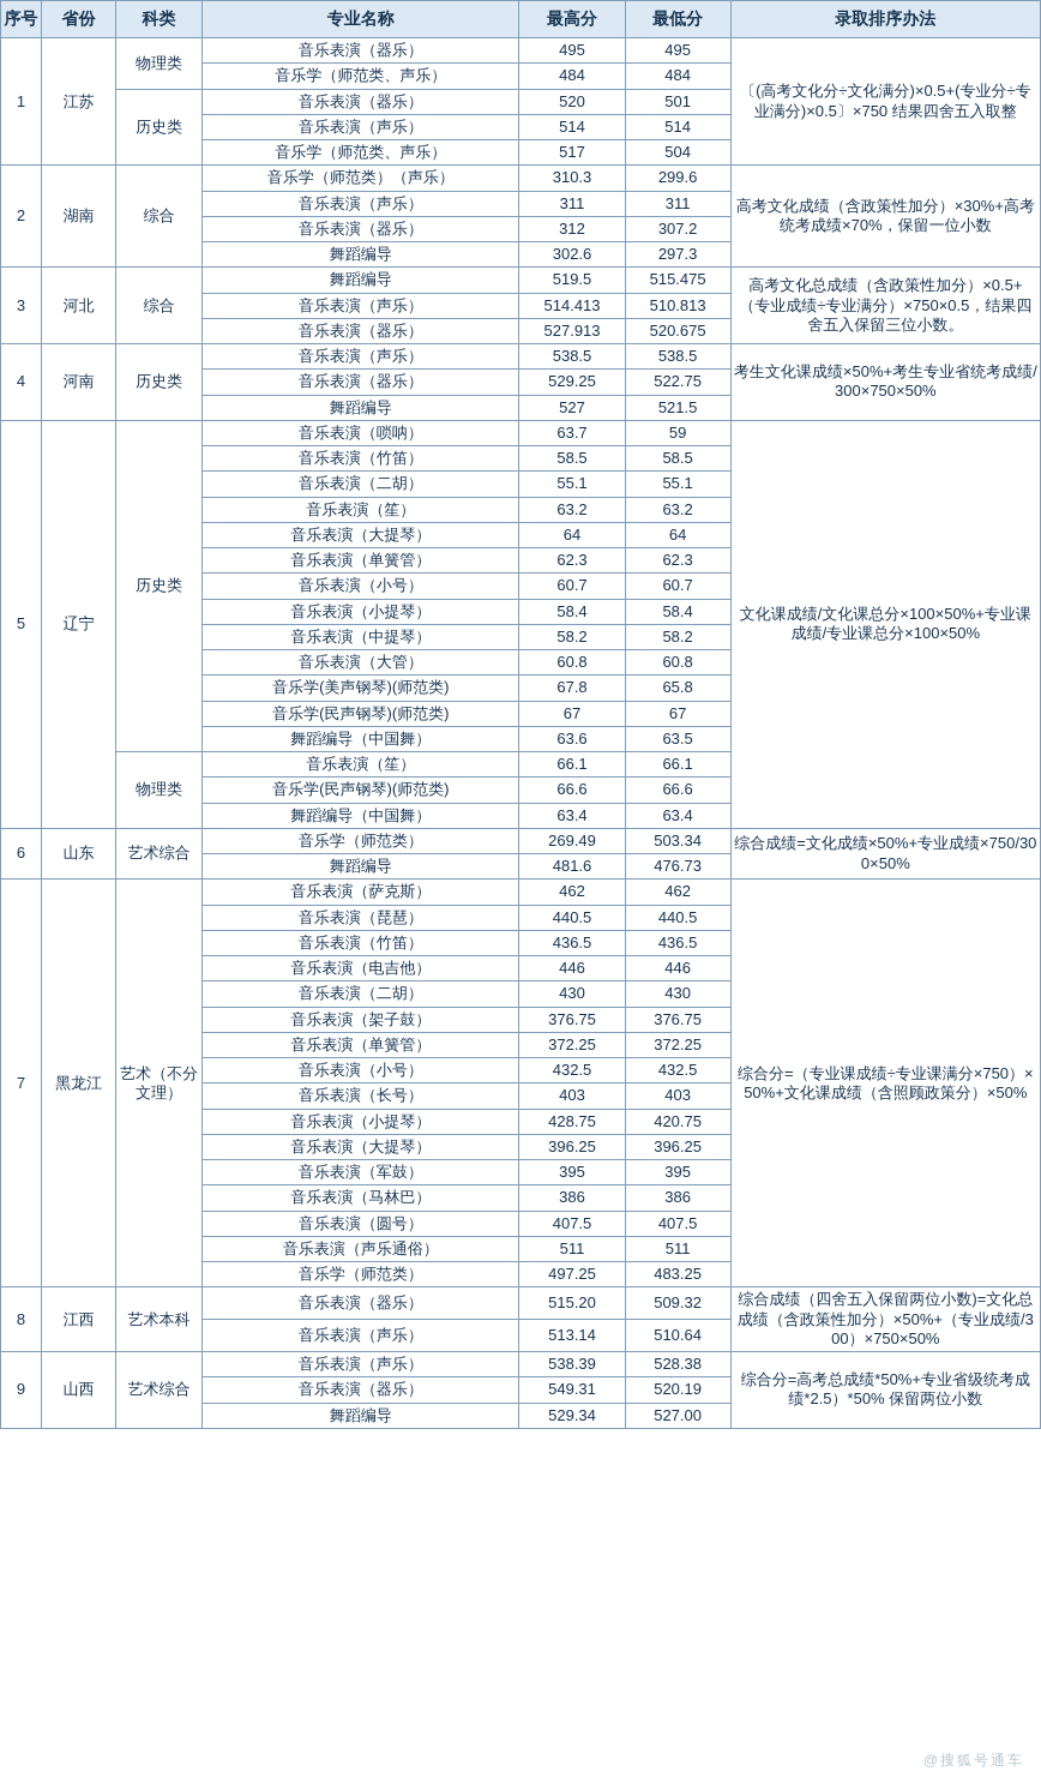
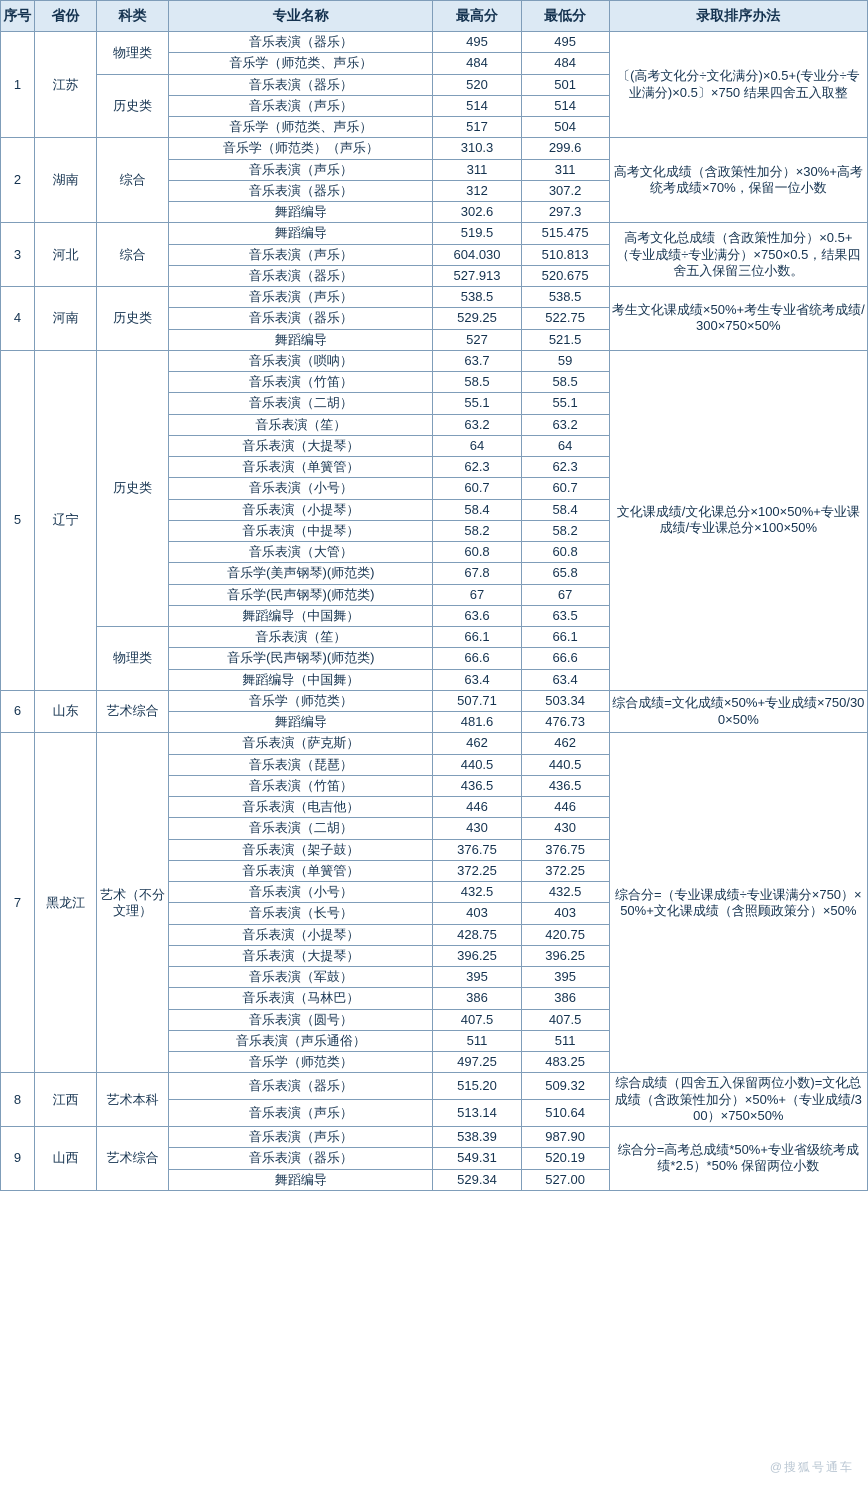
  序号	省份	科类	专业名称	最高分	最低分	录取排序办法
  1	江苏	物理类	音乐表演（器乐）	495	495	〔(高考文化分÷文化满分)×0.5+(专业分÷专业满分)×0.5〕×750 结果四舍五入取整
  音乐学（师范类、声乐）	484	484
  历史类	音乐表演（器乐）	520	501
  音乐表演（声乐）	514	514
  音乐学（师范类、声乐）	517	504
  2	湖南	综合	音乐学（师范类）（声乐）	310.3	299.6	高考文化成绩（含政策性加分）×30%+高考统考成绩×70%，保留一位小数
  音乐表演（声乐）	311	311
  音乐表演（器乐）	312	307.2
  舞蹈编导	302.6	297.3
  3	河北	综合	舞蹈编导	519.5	515.475	高考文化总成绩（含政策性加分）×0.5+（专业成绩÷专业满分）×750×0.5，结果四舍五入保留三位小数。
- 音乐表演（声乐）	514.413	510.813
+ 音乐表演（声乐）	604.030	510.813
  音乐表演（器乐）	527.913	520.675
  4	河南	历史类	音乐表演（声乐）	538.5	538.5	考生文化课成绩×50%+考生专业省统考成绩/300×750×50%
  音乐表演（器乐）	529.25	522.75
  舞蹈编导	527	521.5
  5	辽宁	历史类	音乐表演（唢呐）	63.7	59	文化课成绩/文化课总分×100×50%+专业课成绩/专业课总分×100×50%
  音乐表演（竹笛）	58.5	58.5
  音乐表演（二胡）	55.1	55.1
  音乐表演（笙）	63.2	63.2
  音乐表演（大提琴）	64	64
  音乐表演（单簧管）	62.3	62.3
  音乐表演（小号）	60.7	60.7
  音乐表演（小提琴）	58.4	58.4
  音乐表演（中提琴）	58.2	58.2
  音乐表演（大管）	60.8	60.8
  音乐学(美声钢琴)(师范类)	67.8	65.8
  音乐学(民声钢琴)(师范类)	67	67
  舞蹈编导（中国舞）	63.6	63.5
  物理类	音乐表演（笙）	66.1	66.1
  音乐学(民声钢琴)(师范类)	66.6	66.6
  舞蹈编导（中国舞）	63.4	63.4
- 6	山东	艺术综合	音乐学（师范类）	269.49	503.34	综合成绩=文化成绩×50%+专业成绩×750/300×50%
+ 6	山东	艺术综合	音乐学（师范类）	507.71	503.34	综合成绩=文化成绩×50%+专业成绩×750/300×50%
  舞蹈编导	481.6	476.73
  7	黑龙江	艺术（不分文理）	音乐表演（萨克斯）	462	462	综合分=（专业课成绩÷专业课满分×750）×50%+文化课成绩（含照顾政策分）×50%
  音乐表演（琵琶）	440.5	440.5
  音乐表演（竹笛）	436.5	436.5
  音乐表演（电吉他）	446	446
  音乐表演（二胡）	430	430
  音乐表演（架子鼓）	376.75	376.75
  音乐表演（单簧管）	372.25	372.25
  音乐表演（小号）	432.5	432.5
  音乐表演（长号）	403	403
  音乐表演（小提琴）	428.75	420.75
  音乐表演（大提琴）	396.25	396.25
  音乐表演（军鼓）	395	395
  音乐表演（马林巴）	386	386
  音乐表演（圆号）	407.5	407.5
  音乐表演（声乐通俗）	511	511
  音乐学（师范类）	497.25	483.25
  8	江西	艺术本科	音乐表演（器乐）	515.20	509.32	综合成绩（四舍五入保留两位小数)=文化总成绩（含政策性加分）×50%+（专业成绩/300）×750×50%
  音乐表演（声乐）	513.14	510.64
- 9	山西	艺术综合	音乐表演（声乐）	538.39	528.38	综合分=高考总成绩*50%+专业省级统考成绩*2.5）*50% 保留两位小数
+ 9	山西	艺术综合	音乐表演（声乐）	538.39	987.90	综合分=高考总成绩*50%+专业省级统考成绩*2.5）*50% 保留两位小数
  音乐表演（器乐）	549.31	520.19
  舞蹈编导	529.34	527.00
  @搜狐号通车
